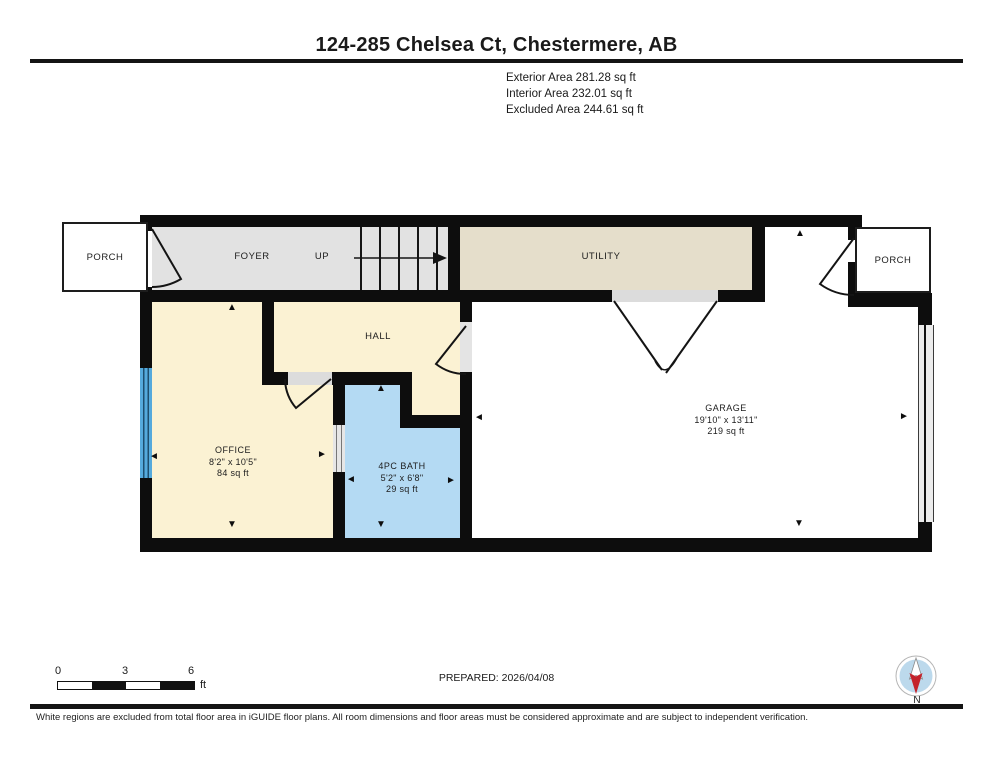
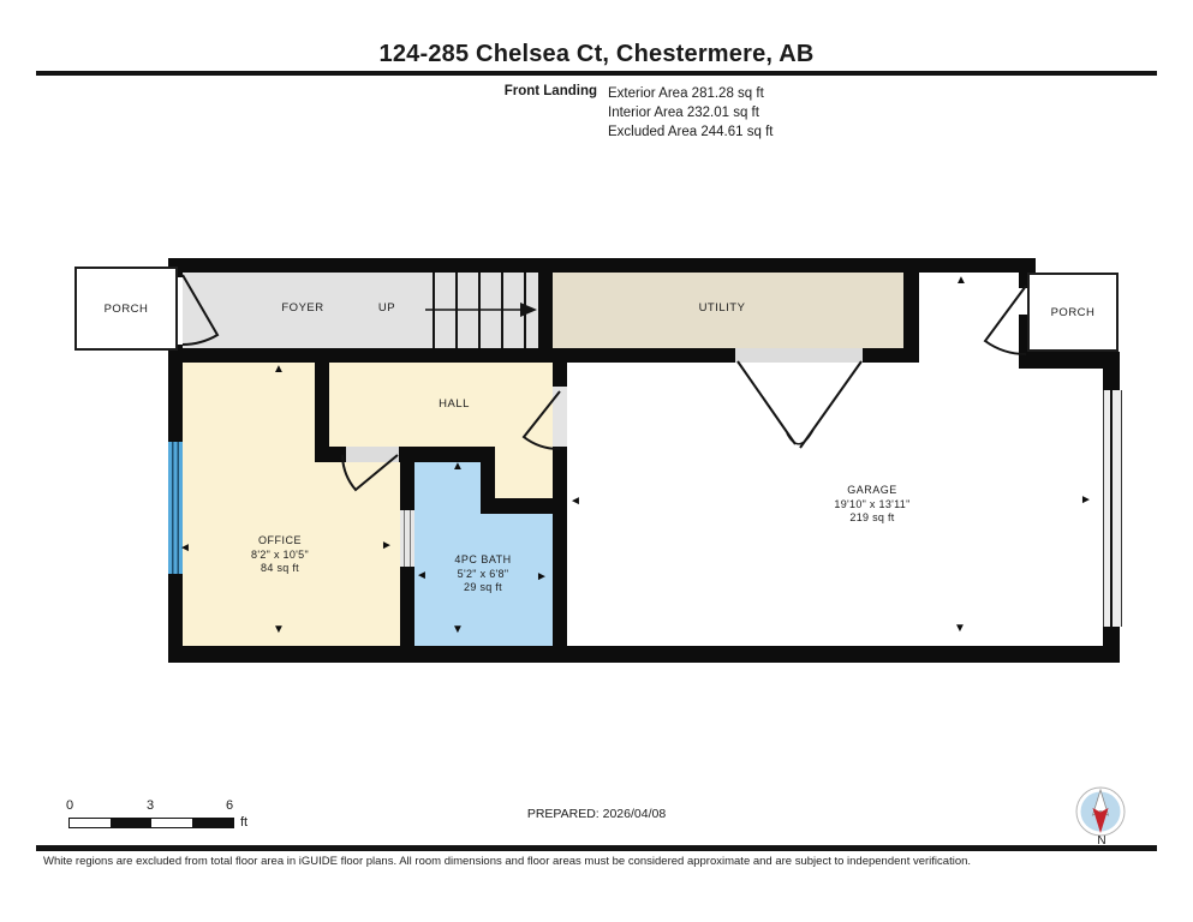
  124-285 Chelsea Ct, Chestermere, AB
+ Front Landing
  Exterior Area 281.28 sq ft
  Interior Area 232.01 sq ft
  Excluded Area 244.61 sq ft
  PORCH
  PORCH
  FOYER
  UP
  UTILITY
  HALL
  OFFICE
  8'2" x 10'5"
  84 sq ft
  4PC BATH
  5'2" x 6'8"
  29 sq ft
  GARAGE
  19'10" x 13'11"
  219 sq ft
  ▲
  ◄
  ►
  ▼
  ▲
  ◄
  ►
  ▼
  ▲
  ◄
  ►
  ▼
  0
  3
  6
  ft
  PREPARED: 2026/04/08
  N
  White regions are excluded from total floor area in iGUIDE floor plans. All room dimensions and floor areas must be considered approximate and are subject to independent verification.
